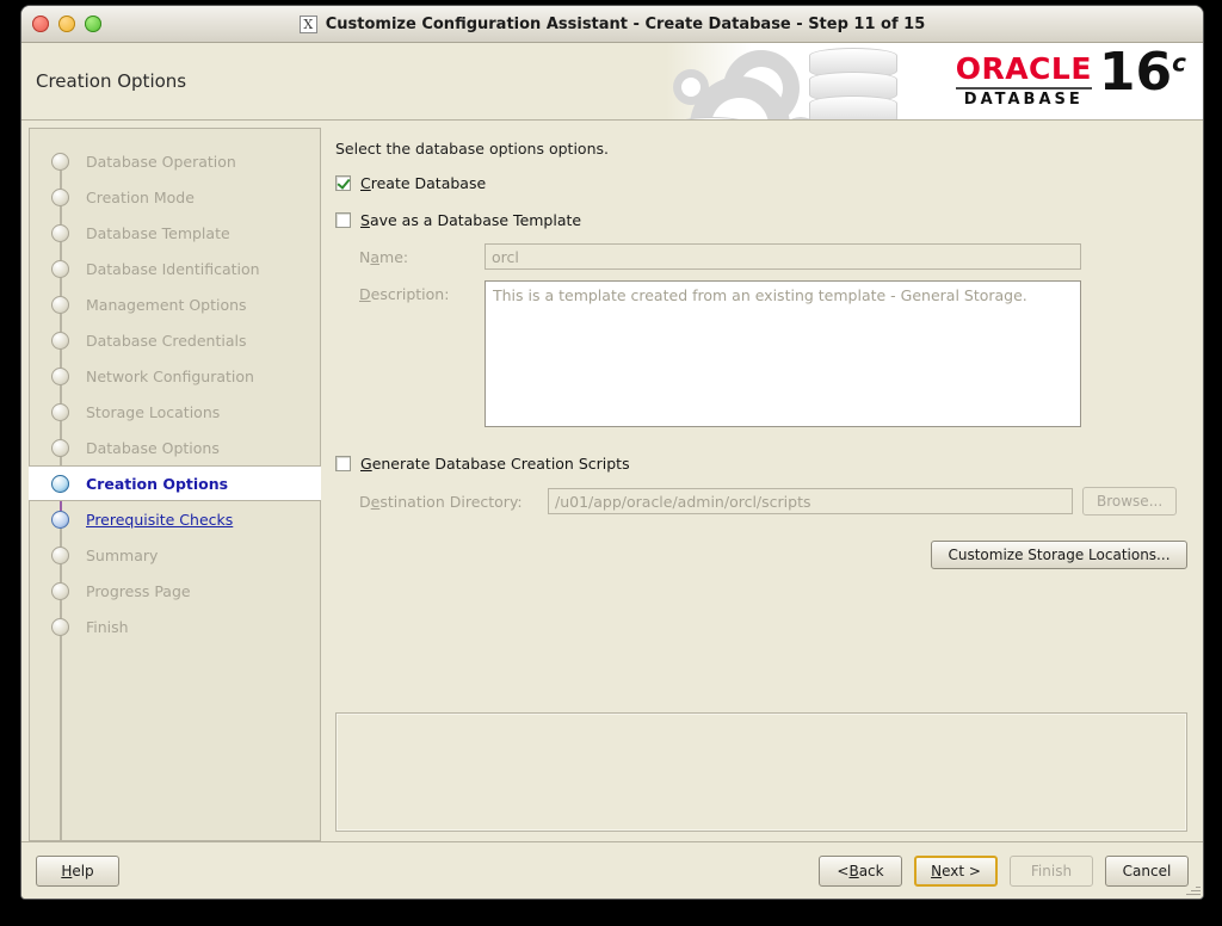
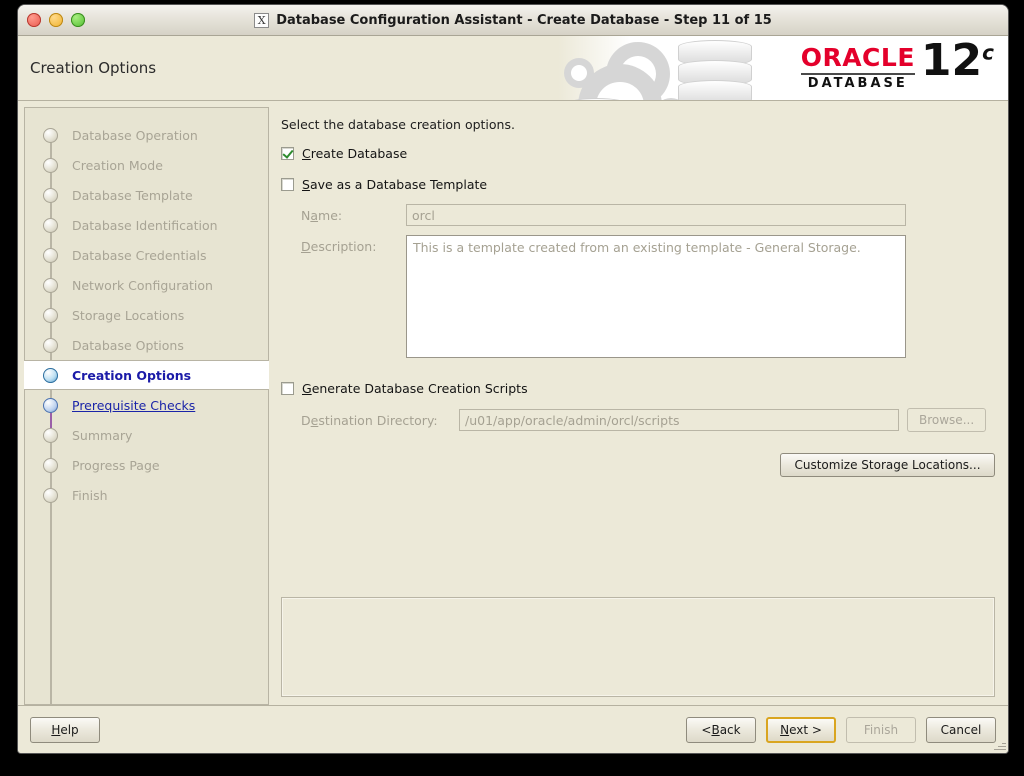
  X
- Customize Configuration Assistant - Create Database - Step 11 of 15
+ Database Configuration Assistant - Create Database - Step 11 of 15
  Creation Options
  ORACLE
  DATABASE
- 16c
+ 12c
  Database Operation
  Creation Mode
  Database Template
  Database Identification
- Management Options
  Database Credentials
  Network Configuration
  Storage Locations
  Database Options
  Creation Options
  Prerequisite Checks
  Summary
  Progress Page
  Finish
- Select the database options options.
+ Select the database creation options.
  Create Database
  Save as a Database Template
  Name:
  orcl
  Description:
  This is a template created from an existing template - General Storage.
  Generate Database Creation Scripts
  Destination Directory:
  /u01/app/oracle/admin/orcl/scripts
  Browse...
  Customize Storage Locations...
  H
  elp
  <
  B
  ack
  N
  ext >
  Finish
  Cancel
